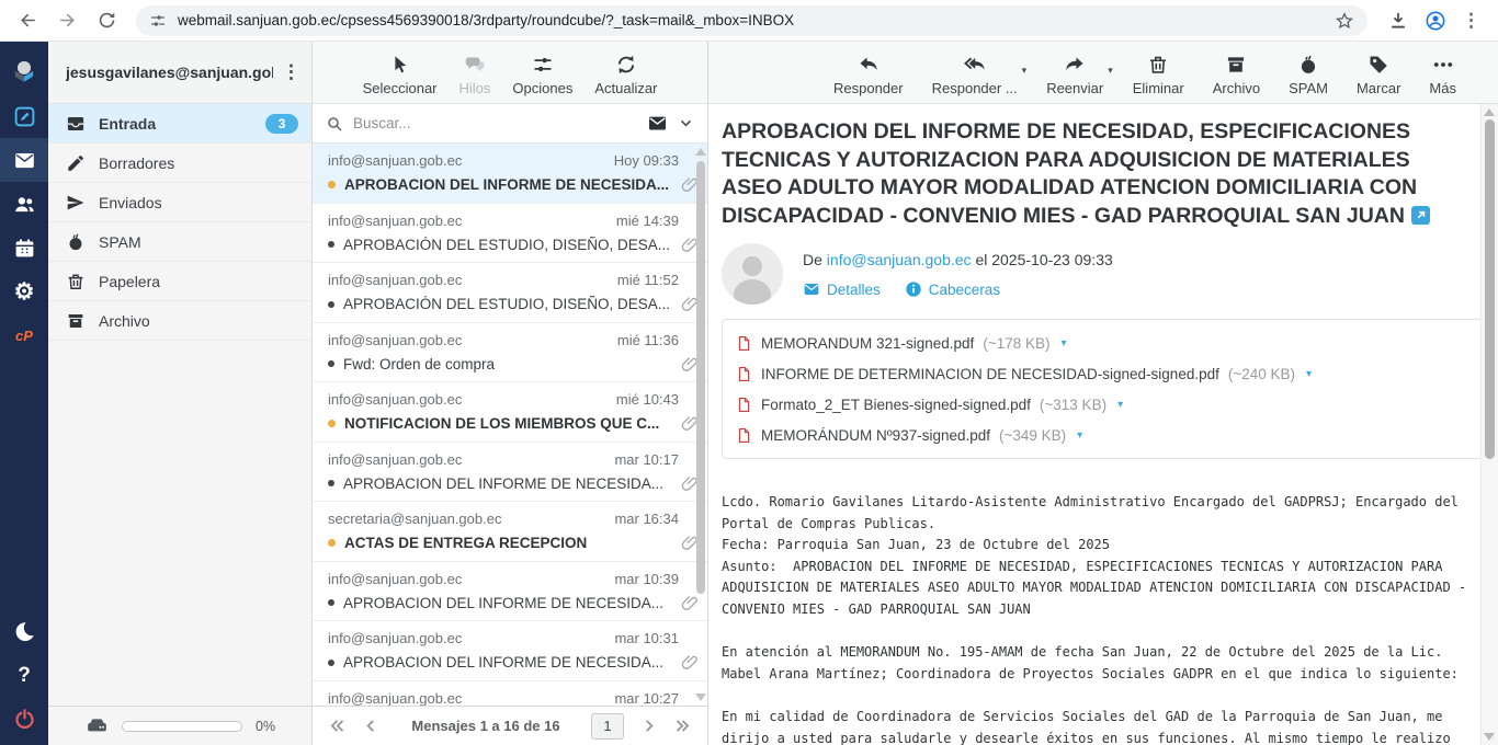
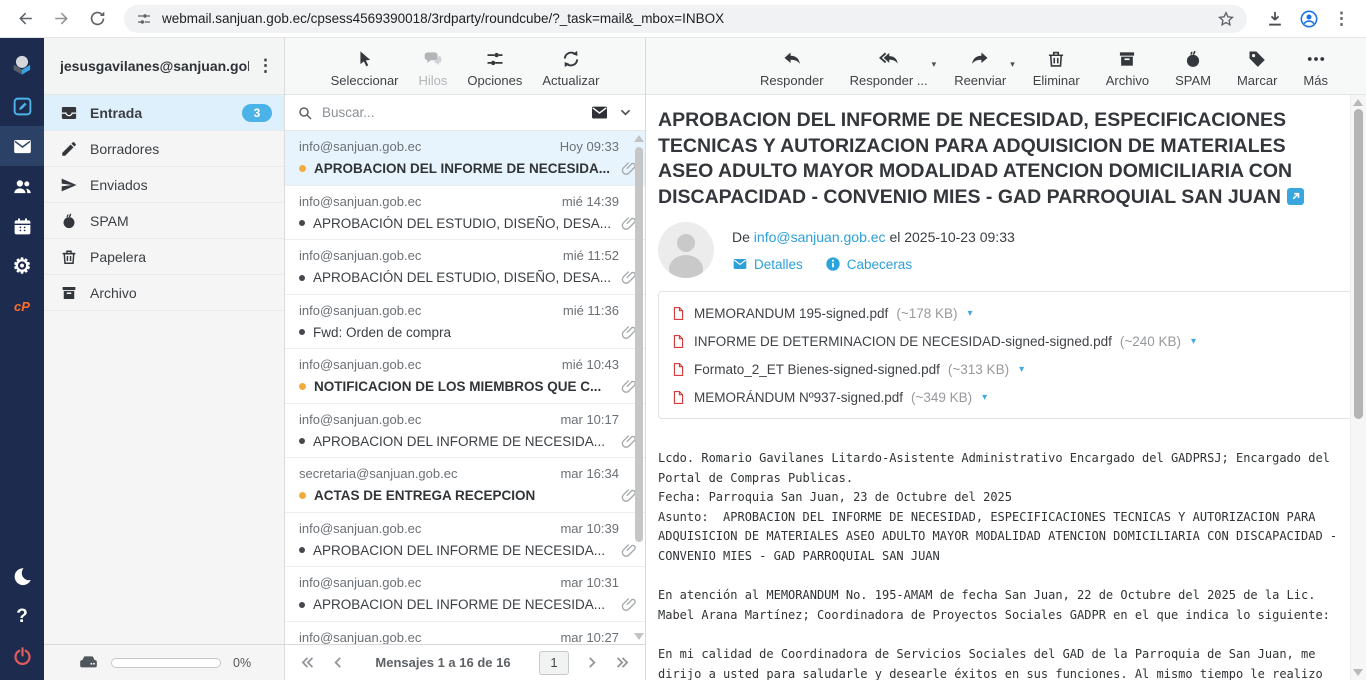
  webmail.sanjuan.gob.ec/cpsess4569390018/3rdparty/roundcube/?_task=mail&_mbox=INBOX
  ⋮
  ⚙
  cP
  ?
  jesusgavilanes@sanjuan.go
  ⋮
  Entrada
  3
  Borradores
  Enviados
  SPAM
  Papelera
  Archivo
  0%
  Seleccionar
  Hilos
  Opciones
  Actualizar
  Buscar...
  info@sanjuan.gob.ec
  Hoy 09:33
  APROBACION DEL INFORME DE NECESIDA...
  info@sanjuan.gob.ec
  mié 14:39
  APROBACIÓN DEL ESTUDIO, DISEÑO, DESA...
  info@sanjuan.gob.ec
  mié 11:52
  APROBACIÓN DEL ESTUDIO, DISEÑO, DESA...
  info@sanjuan.gob.ec
  mié 11:36
  Fwd: Orden de compra
  info@sanjuan.gob.ec
  mié 10:43
  NOTIFICACION DE LOS MIEMBROS QUE C...
  info@sanjuan.gob.ec
  mar 10:17
  APROBACION DEL INFORME DE NECESIDA...
  secretaria@sanjuan.gob.ec
  mar 16:34
  ACTAS DE ENTREGA RECEPCION
  info@sanjuan.gob.ec
  mar 10:39
  APROBACION DEL INFORME DE NECESIDA...
  info@sanjuan.gob.ec
  mar 10:31
  APROBACION DEL INFORME DE NECESIDA...
  info@sanjuan.gob.ec
  mar 10:27
  Mensajes 1 a 16 de 16
  1
  Responder
  Responder ...
  ▾
  Reenviar
  ▾
  Eliminar
  Archivo
  SPAM
  Marcar
  Más
  APROBACION DEL INFORME DE NECESIDAD, ESPECIFICACIONES TECNICAS Y AUTORIZACION PARA ADQUISICION DE MATERIALES ASEO ADULTO MAYOR MODALIDAD ATENCION DOMICILIARIA CON DISCAPACIDAD - CONVENIO MIES - GAD PARROQUIAL SAN JUAN
  De info@sanjuan.gob.ec el 2025-10-23 09:33
  Detalles
  Cabeceras
- MEMORANDUM 321-signed.pdf
+ MEMORANDUM 195-signed.pdf
  (~178 KB)
  ▾
  INFORME DE DETERMINACION DE NECESIDAD-signed-signed.pdf
  (~240 KB)
  ▾
  Formato_2_ET Bienes-signed-signed.pdf
  (~313 KB)
  ▾
  MEMORÁNDUM Nº937-signed.pdf
  (~349 KB)
  ▾
  Lcdo. Romario Gavilanes Litardo-Asistente Administrativo Encargado del GADPRSJ; Encargado del
  Portal de Compras Publicas.
  Fecha: Parroquia San Juan, 23 de Octubre del 2025
  Asunto: APROBACION DEL INFORME DE NECESIDAD, ESPECIFICACIONES TECNICAS Y AUTORIZACION PARA
  ADQUISICION DE MATERIALES ASEO ADULTO MAYOR MODALIDAD ATENCION DOMICILIARIA CON DISCAPACIDAD -
  CONVENIO MIES - GAD PARROQUIAL SAN JUAN
  En atención al MEMORANDUM No. 195-AMAM de fecha San Juan, 22 de Octubre del 2025 de la Lic.
  Mabel Arana Martínez; Coordinadora de Proyectos Sociales GADPR en el que indica lo siguiente:
  En mi calidad de Coordinadora de Servicios Sociales del GAD de la Parroquia de San Juan, me
  dirijo a usted para saludarle y desearle éxitos en sus funciones. Al mismo tiempo le realizo
